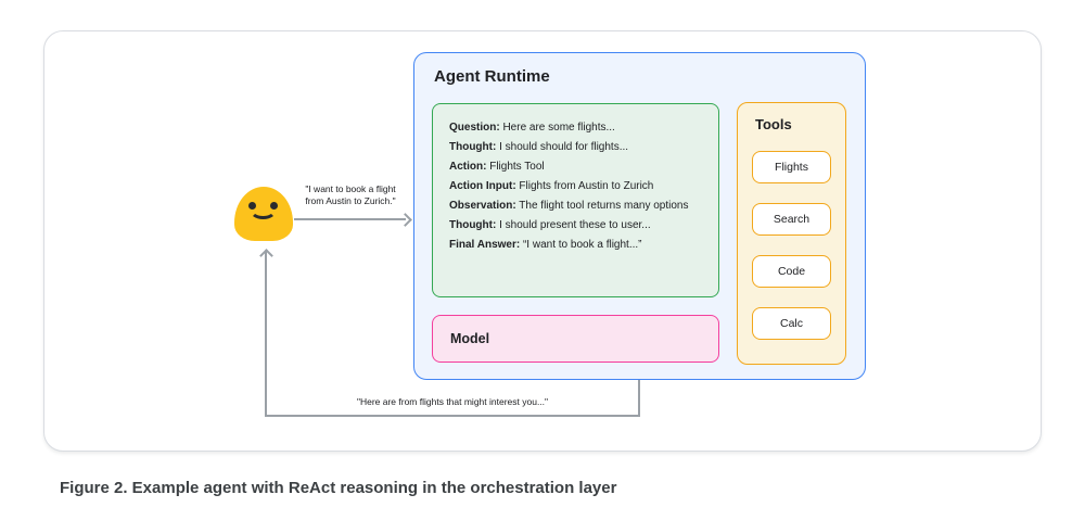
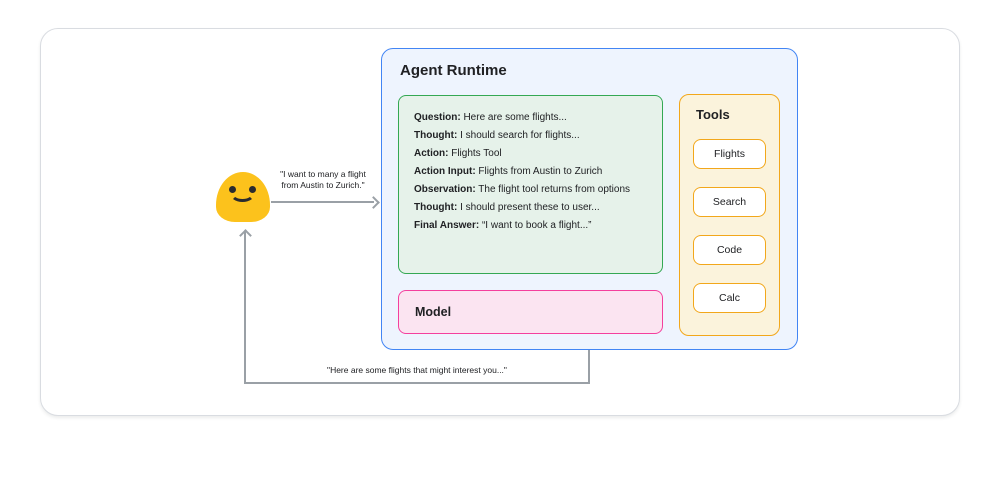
- "I want to book a flight
+ "I want to many a flight
  from Austin to Zurich."
  Agent Runtime
  Question: Here are some flights...
- Thought: I should should for flights...
+ Thought: I should search for flights...
  Action: Flights Tool
  Action Input: Flights from Austin to Zurich
- Observation: The flight tool returns many options
+ Observation: The flight tool returns from options
  Thought: I should present these to user...
  Final Answer: “I want to book a flight...”
  Model
  Tools
  Flights
  Search
  Code
  Calc
- "Here are from flights that might interest you..."
+ "Here are some flights that might interest you..."
- Figure 2. Example agent with ReAct reasoning in the orchestration layer
